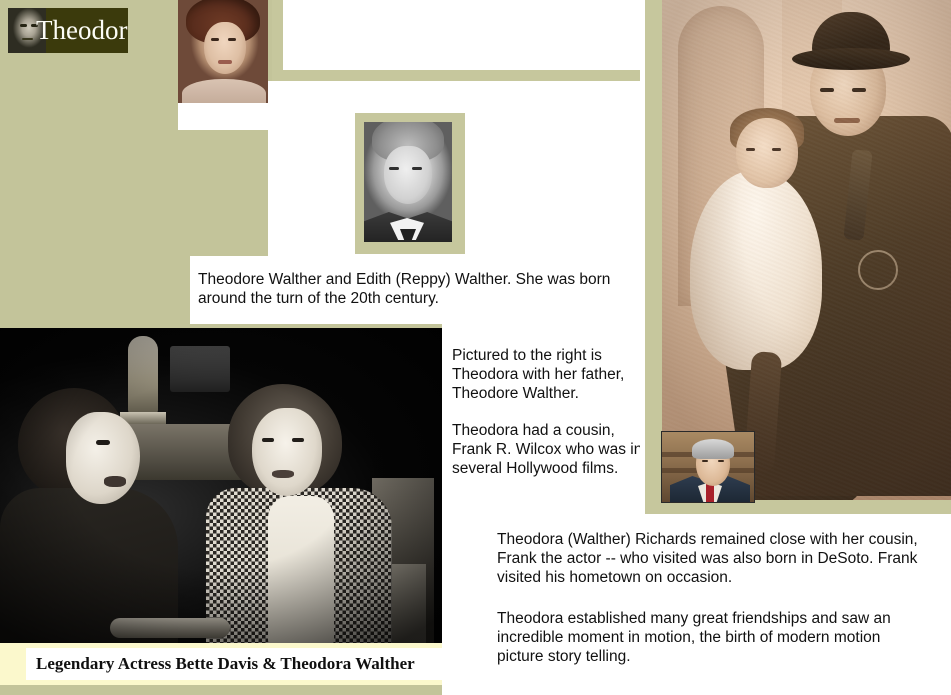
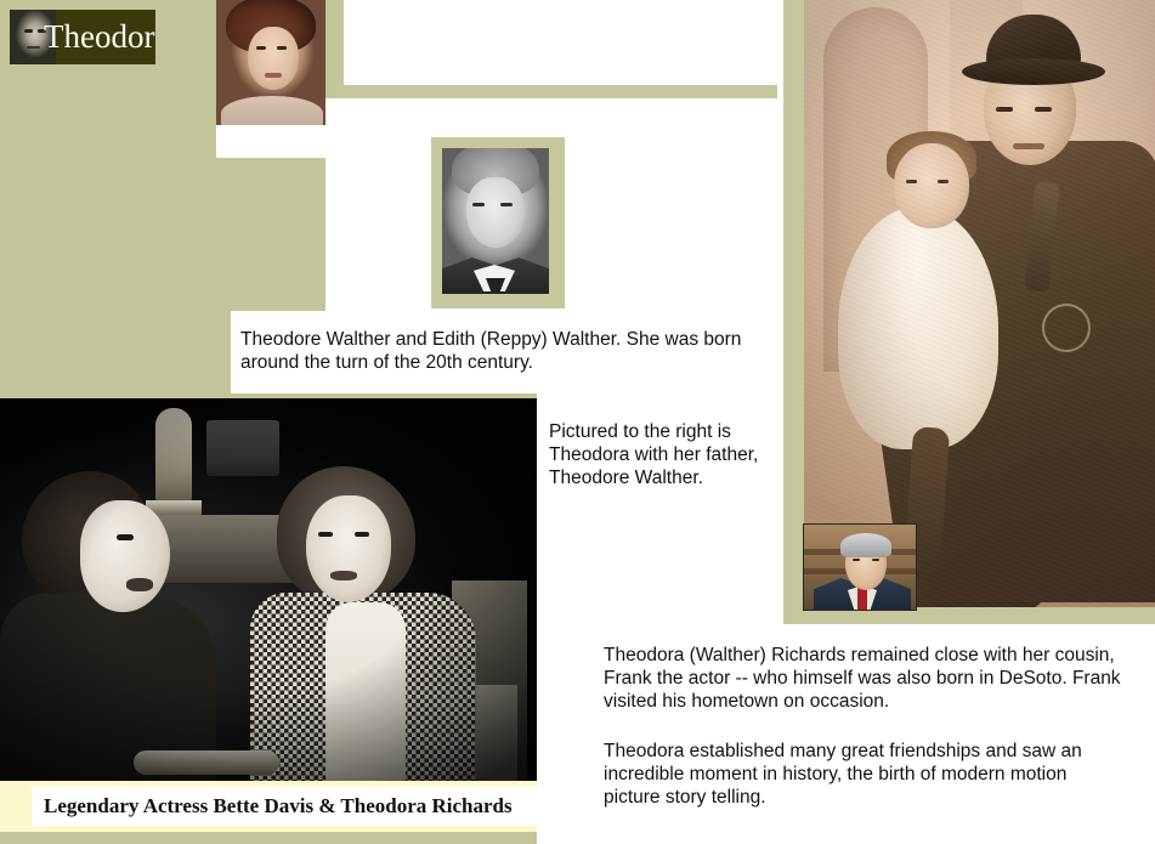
  Theodor
  Theodore Walther and Edith (Reppy) Walther. She was born around the turn of the 20th century.
  Pictured to the right is Theodora with her father, Theodore Walther.
- Theodora had a cousin, Frank R. Wilcox who was in several Hollywood films.
- Theodora (Walther) Richards remained close with her cousin, Frank the actor -- who visited was also born in DeSoto. Frank visited his hometown on occasion.
+ Theodora (Walther) Richards remained close with her cousin, Frank the actor -- who himself was also born in DeSoto. Frank visited his hometown on occasion.
- Theodora established many great friendships and saw an incredible moment in motion, the birth of modern motion picture story telling.
+ Theodora established many great friendships and saw an incredible moment in history, the birth of modern motion picture story telling.
- Legendary Actress Bette Davis & Theodora Walther
+ Legendary Actress Bette Davis & Theodora Richards
